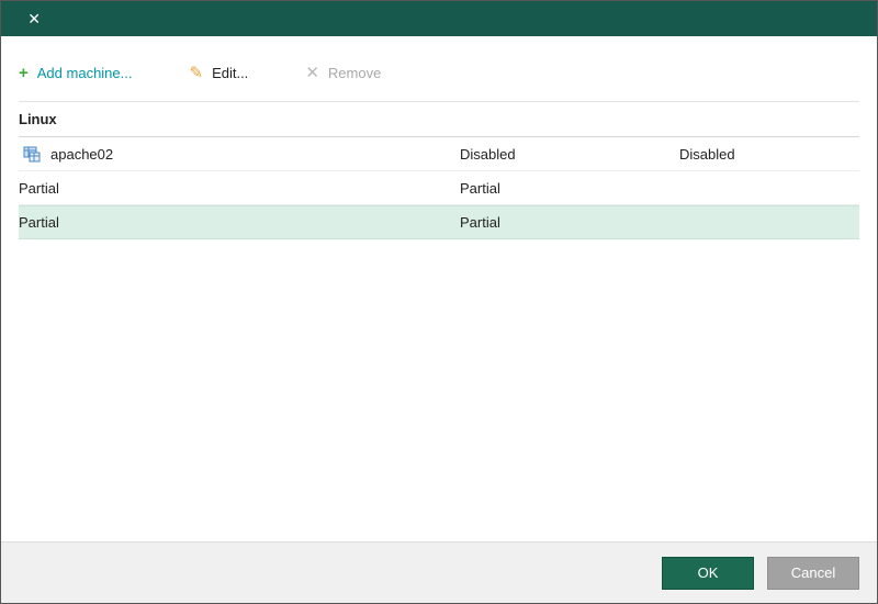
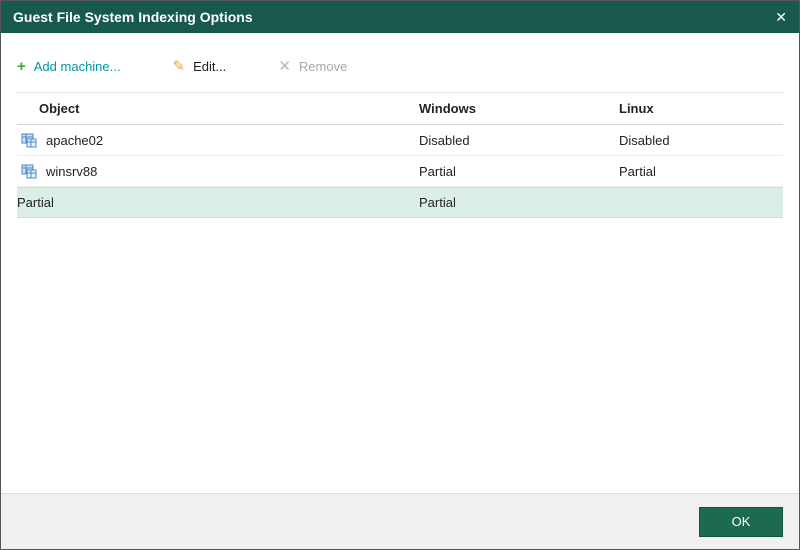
+ Guest File System Indexing Options
  ✕
  +
  Add machine...
  ✎
  Edit...
  ✕
  Remove
+ Object
+ Windows
  Linux
  apache02
  Disabled
  Disabled
+ winsrv88
  Partial
  Partial
  Partial
  Partial
  OK
- Cancel
